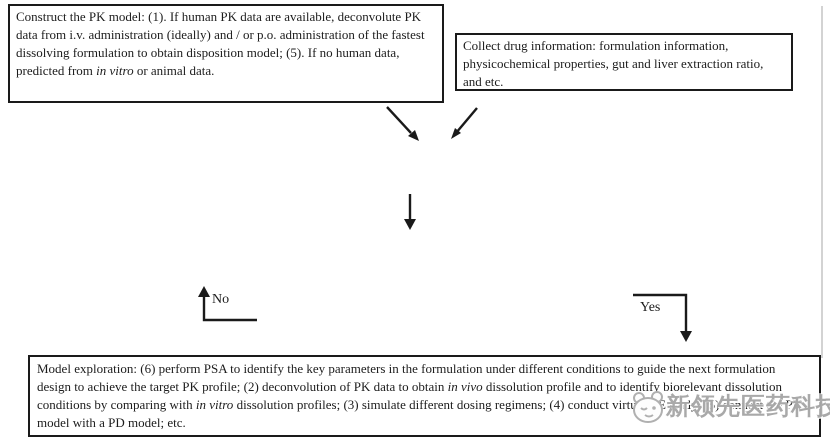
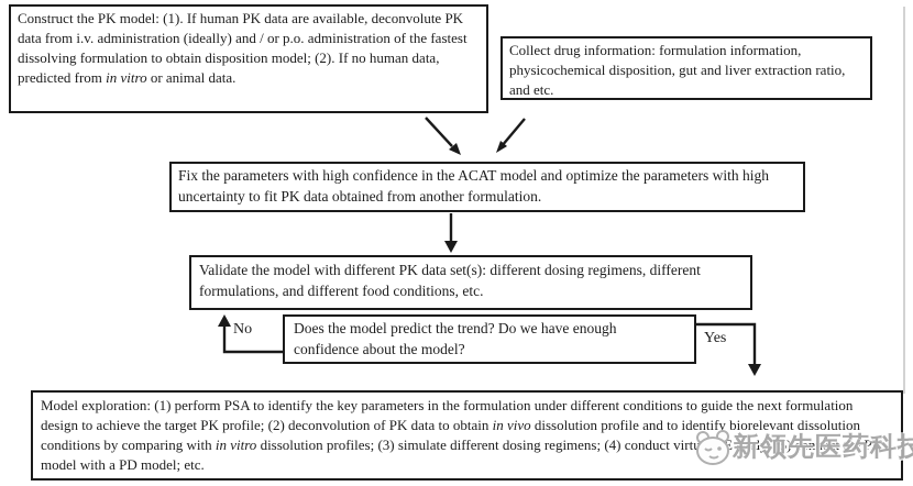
- Construct the PK model: (1). If human PK data are available, deconvolute PK data from i.v. administration (ideally) and / or p.o. administration of the fastest dissolving formulation to obtain disposition model; (5). If no human data, predicted from in vitro or animal data.
+ Construct the PK model: (1). If human PK data are available, deconvolute PK data from i.v. administration (ideally) and / or p.o. administration of the fastest dissolving formulation to obtain disposition model; (2). If no human data, predicted from in vitro or animal data.
- Collect drug information: formulation information, physicochemical properties, gut and liver extraction ratio, and etc.
+ Collect drug information: formulation information, physicochemical disposition, gut and liver extraction ratio, and etc.
+ Fix the parameters with high confidence in the ACAT model and optimize the parameters with high uncertainty to fit PK data obtained from another formulation.
+ Validate the model with different PK data set(s): different dosing regimens, different formulations, and different food conditions, etc.
+ Does the model predict the trend? Do we have enough confidence about the model?
- Model exploration: (6) perform PSA to identify the key parameters in the formulation under different conditions to guide the next formulation design to achieve the target PK profile; (2) deconvolution of PK data to obtain in vivo dissolution profile and to identify biorelevant dissolution conditions by comparing with in vitro dissolution profiles; (3) simulate different dosing regimens; (4) conduct virtuE study; (5) connect the PK model with a PD model; etc.
+ Model exploration: (1) perform PSA to identify the key parameters in the formulation under different conditions to guide the next formulation design to achieve the target PK profile; (2) deconvolution of PK data to obtain in vivo dissolution profile and to identify biorelevant dissolution conditions by comparing with in vitro dissolution profiles; (3) simulate different dosing regimens; (4) conduct virtuE study; (5) connect the PK model with a PD model; etc.
  No
  Yes
  新领先医药科技
